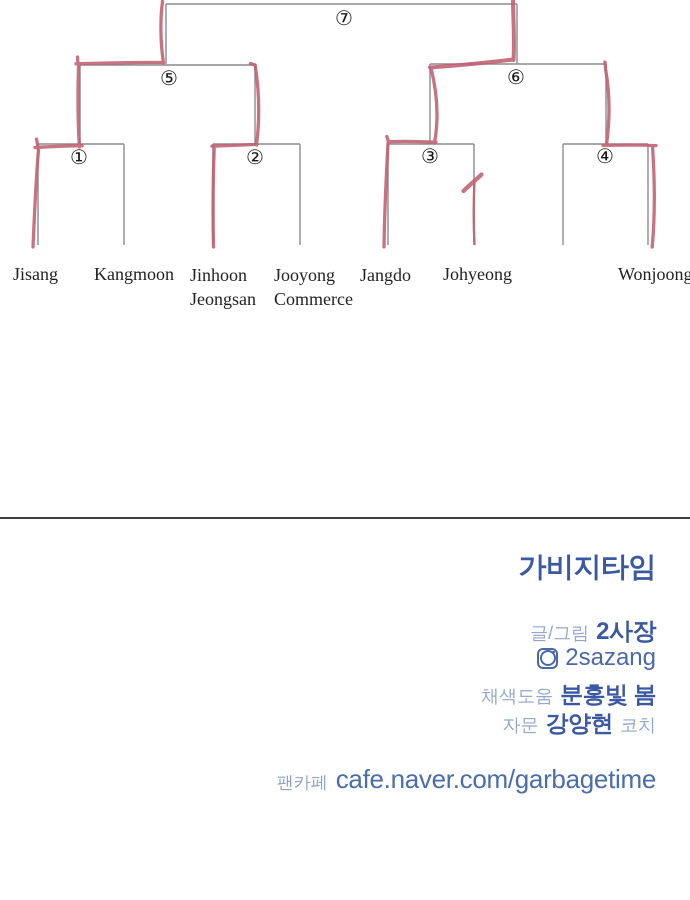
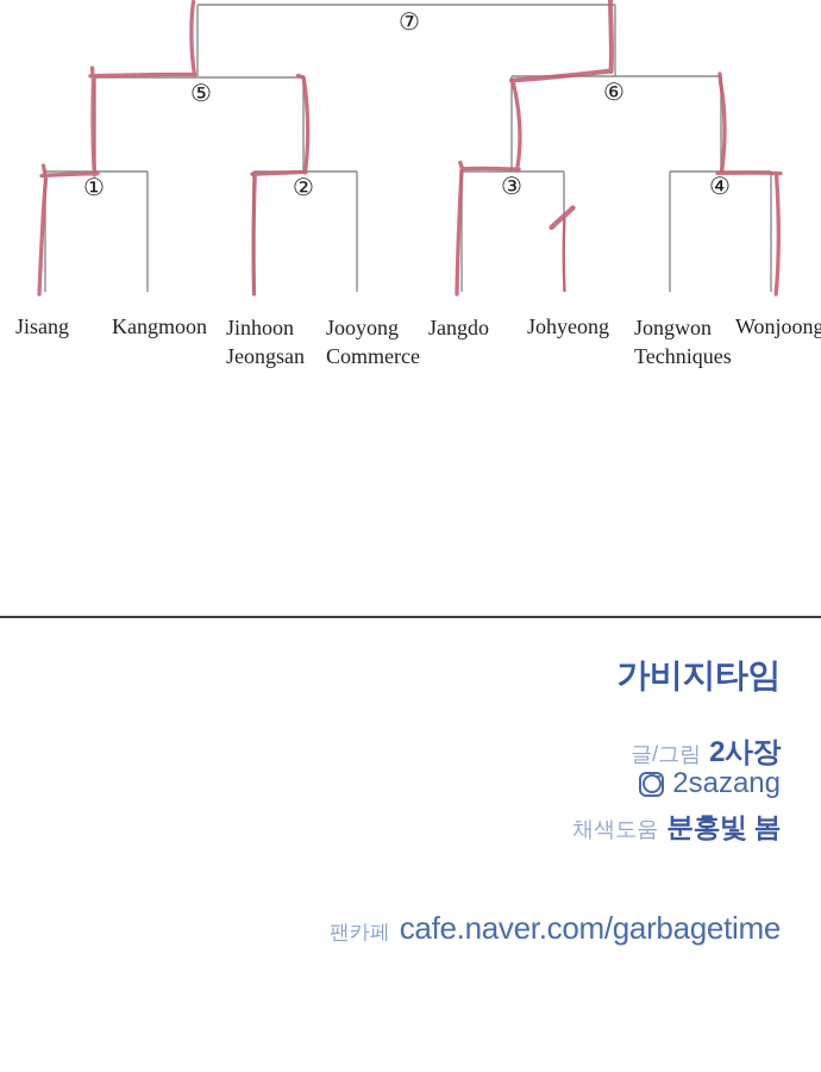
  ①
  ②
  ③
  ④
  ⑤
  ⑥
  ⑦
  Jisang
  Kangmoon
  Jinhoon
  Jeongsan
  Jooyong
  Commerce
  Jangdo
  Johyeong
+ Jongwon
+ Techniques
  Wonjoong
  가비지타임
  글/그림
  2사장
  2sazang
  채색도움
  분홍빛 봄
- 자문
- 강양현
- 코치
  팬카페
  cafe.naver.com/garbagetime
